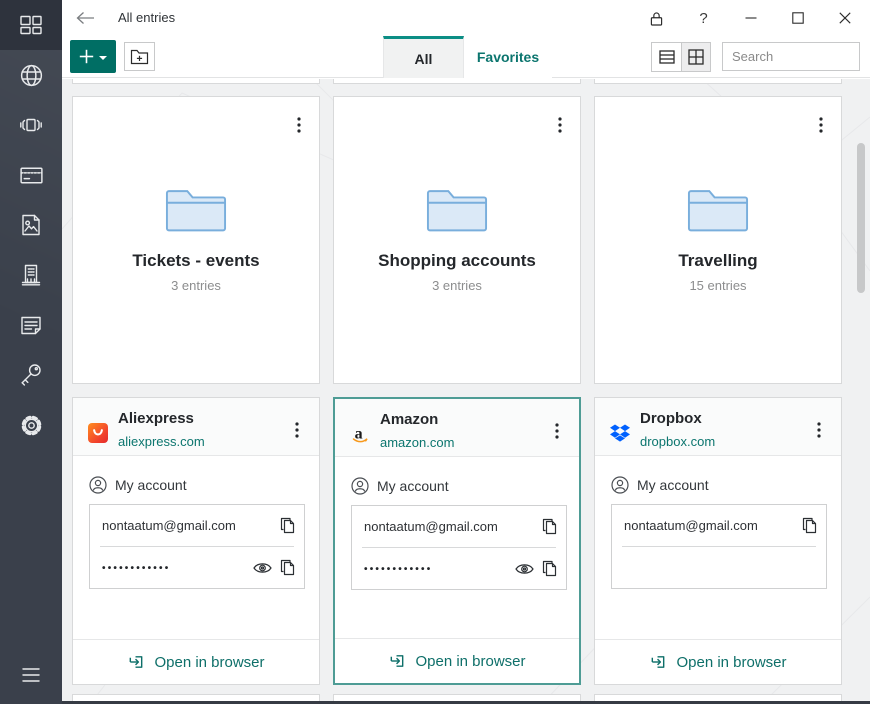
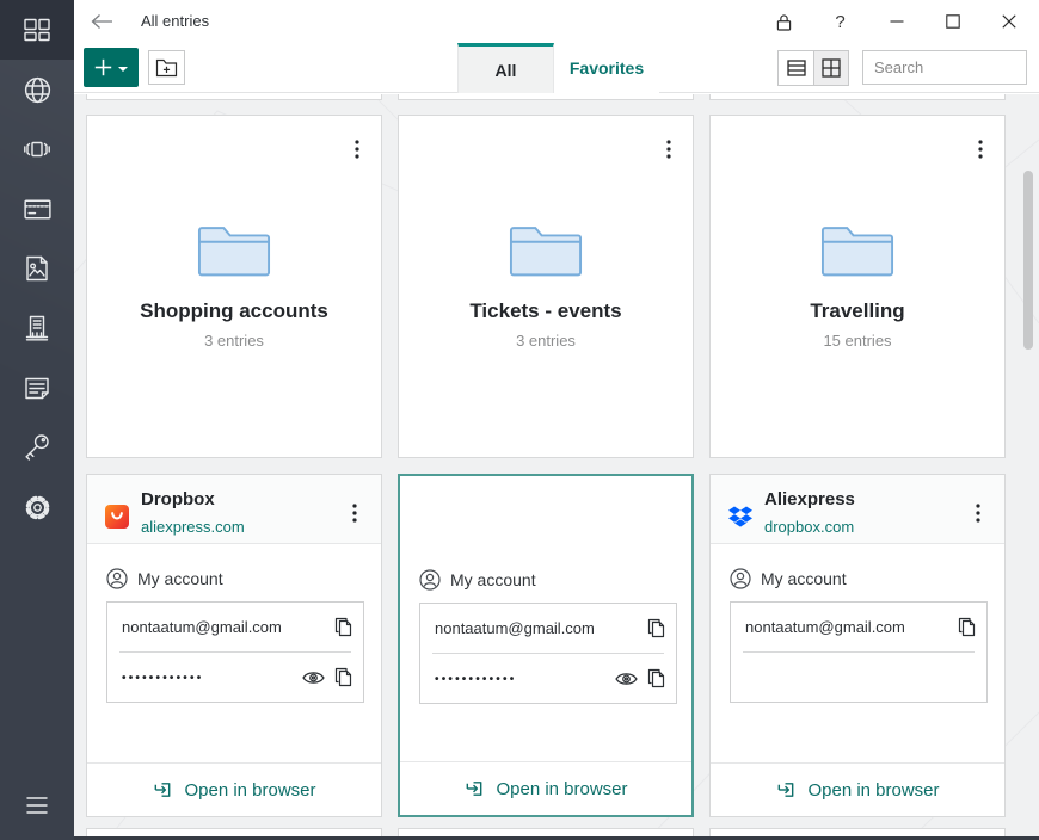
  All entries
  ?
  All
  Favorites
  Search
- Tickets - events
+ Shopping accounts
  3 entries
- Shopping accounts
+ Tickets - events
  3 entries
  Travelling
  15 entries
- Aliexpress
+ Dropbox
  aliexpress.com
  My account
  nontaatum@gmail.com
  ••••••••••••
  Open in browser
- a
- Amazon
- amazon.com
  My account
  nontaatum@gmail.com
  ••••••••••••
  Open in browser
- Dropbox
+ Aliexpress
  dropbox.com
  My account
  nontaatum@gmail.com
  Open in browser
